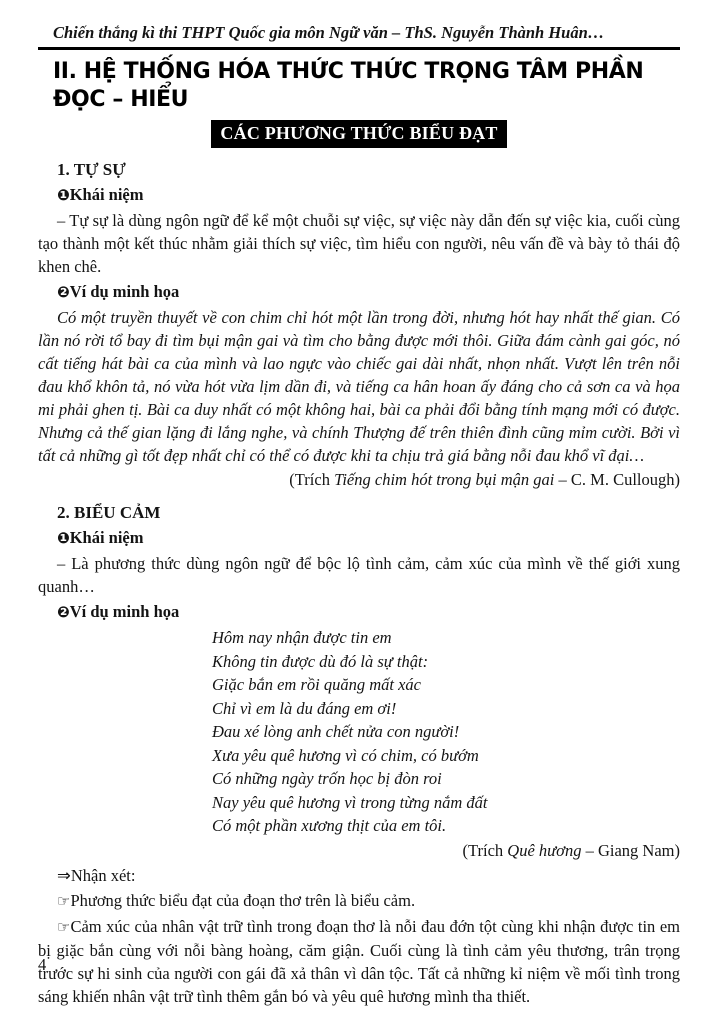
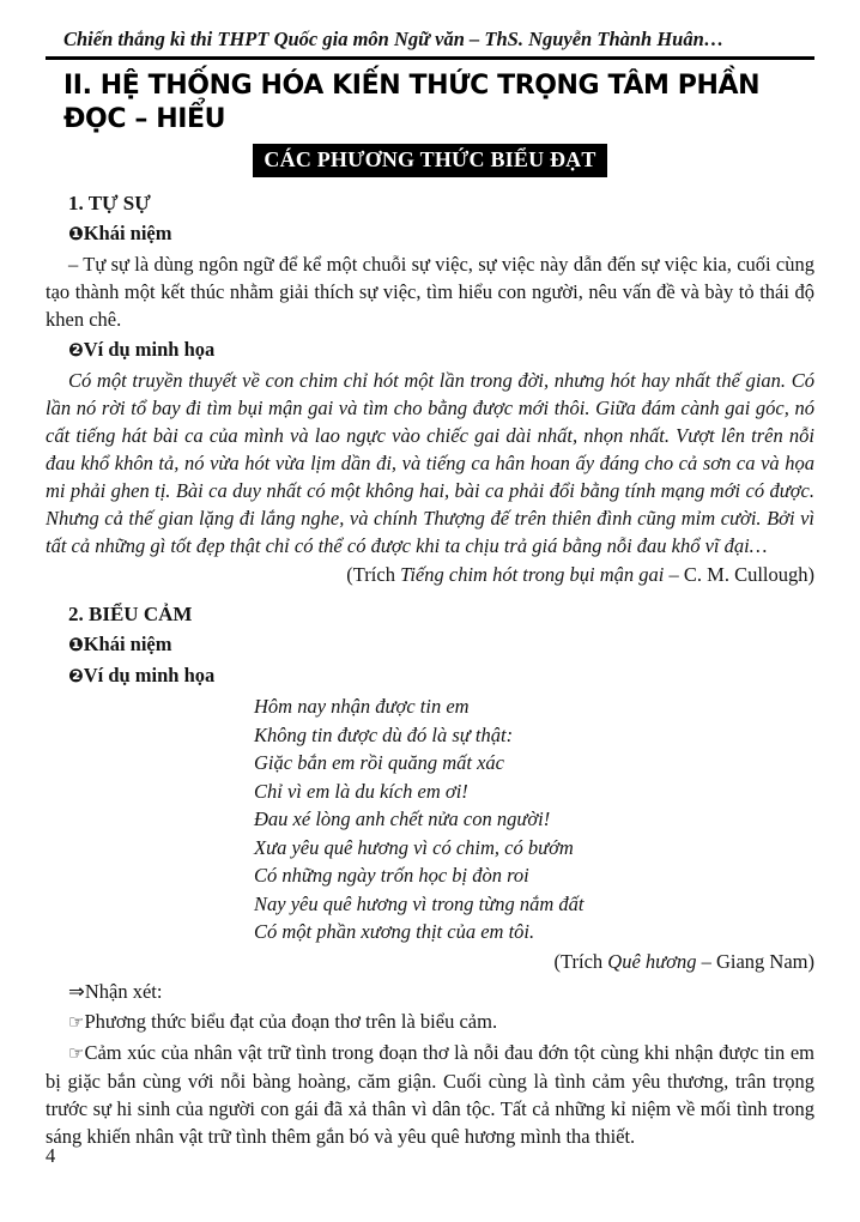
  Chiến thắng kì thi THPT Quốc gia môn Ngữ văn – ThS. Nguyễn Thành Huân…
- II. HỆ THỐNG HÓA THỨC THỨC TRỌNG TÂM PHẦN ĐỌC – HIỂU
+ II. HỆ THỐNG HÓA KIẾN THỨC TRỌNG TÂM PHẦN ĐỌC – HIỂU
  CÁC PHƯƠNG THỨC BIỂU ĐẠT
  1. TỰ SỰ
  ❶Khái niệm
  – Tự sự là dùng ngôn ngữ để kể một chuỗi sự việc, sự việc này dẫn đến sự việc kia, cuối cùng tạo thành một kết thúc nhằm giải thích sự việc, tìm hiểu con người, nêu vấn đề và bày tỏ thái độ khen chê.
  ❷Ví dụ minh họa
- Có một truyền thuyết về con chim chỉ hót một lần trong đời, nhưng hót hay nhất thế gian. Có lần nó rời tổ bay đi tìm bụi mận gai và tìm cho bằng được mới thôi. Giữa đám cành gai góc, nó cất tiếng hát bài ca của mình và lao ngực vào chiếc gai dài nhất, nhọn nhất. Vượt lên trên nỗi đau khổ khôn tả, nó vừa hót vừa lịm dần đi, và tiếng ca hân hoan ấy đáng cho cả sơn ca và họa mi phải ghen tị. Bài ca duy nhất có một không hai, bài ca phải đổi bằng tính mạng mới có được. Nhưng cả thế gian lặng đi lắng nghe, và chính Thượng đế trên thiên đình cũng mỉm cười. Bởi vì tất cả những gì tốt đẹp nhất chỉ có thể có được khi ta chịu trả giá bằng nỗi đau khổ vĩ đại…
+ Có một truyền thuyết về con chim chỉ hót một lần trong đời, nhưng hót hay nhất thế gian. Có lần nó rời tổ bay đi tìm bụi mận gai và tìm cho bằng được mới thôi. Giữa đám cành gai góc, nó cất tiếng hát bài ca của mình và lao ngực vào chiếc gai dài nhất, nhọn nhất. Vượt lên trên nỗi đau khổ khôn tả, nó vừa hót vừa lịm dần đi, và tiếng ca hân hoan ấy đáng cho cả sơn ca và họa mi phải ghen tị. Bài ca duy nhất có một không hai, bài ca phải đổi bằng tính mạng mới có được. Nhưng cả thế gian lặng đi lắng nghe, và chính Thượng đế trên thiên đình cũng mỉm cười. Bởi vì tất cả những gì tốt đẹp thật chỉ có thể có được khi ta chịu trả giá bằng nỗi đau khổ vĩ đại…
  (Trích Tiếng chim hót trong bụi mận gai – C. M. Cullough)
  2. BIỂU CẢM
  ❶Khái niệm
- – Là phương thức dùng ngôn ngữ để bộc lộ tình cảm, cảm xúc của mình về thế giới xung quanh…
  ❷Ví dụ minh họa
  Hôm nay nhận được tin em
  Không tin được dù đó là sự thật:
  Giặc bắn em rồi quăng mất xác
- Chỉ vì em là du đáng em ơi!
+ Chỉ vì em là du kích em ơi!
  Đau xé lòng anh chết nửa con người!
  Xưa yêu quê hương vì có chim, có bướm
  Có những ngày trốn học bị đòn roi
  Nay yêu quê hương vì trong từng nắm đất
  Có một phần xương thịt của em tôi.
  (Trích Quê hương – Giang Nam)
  ⇒Nhận xét:
  ☞Phương thức biểu đạt của đoạn thơ trên là biểu cảm.
  ☞Cảm xúc của nhân vật trữ tình trong đoạn thơ là nỗi đau đớn tột cùng khi nhận được tin em bị giặc bắn cùng với nỗi bàng hoàng, căm giận. Cuối cùng là tình cảm yêu thương, trân trọng trước sự hi sinh của người con gái đã xả thân vì dân tộc. Tất cả những kỉ niệm về mối tình trong sáng khiến nhân vật trữ tình thêm gắn bó và yêu quê hương mình tha thiết.
  4
